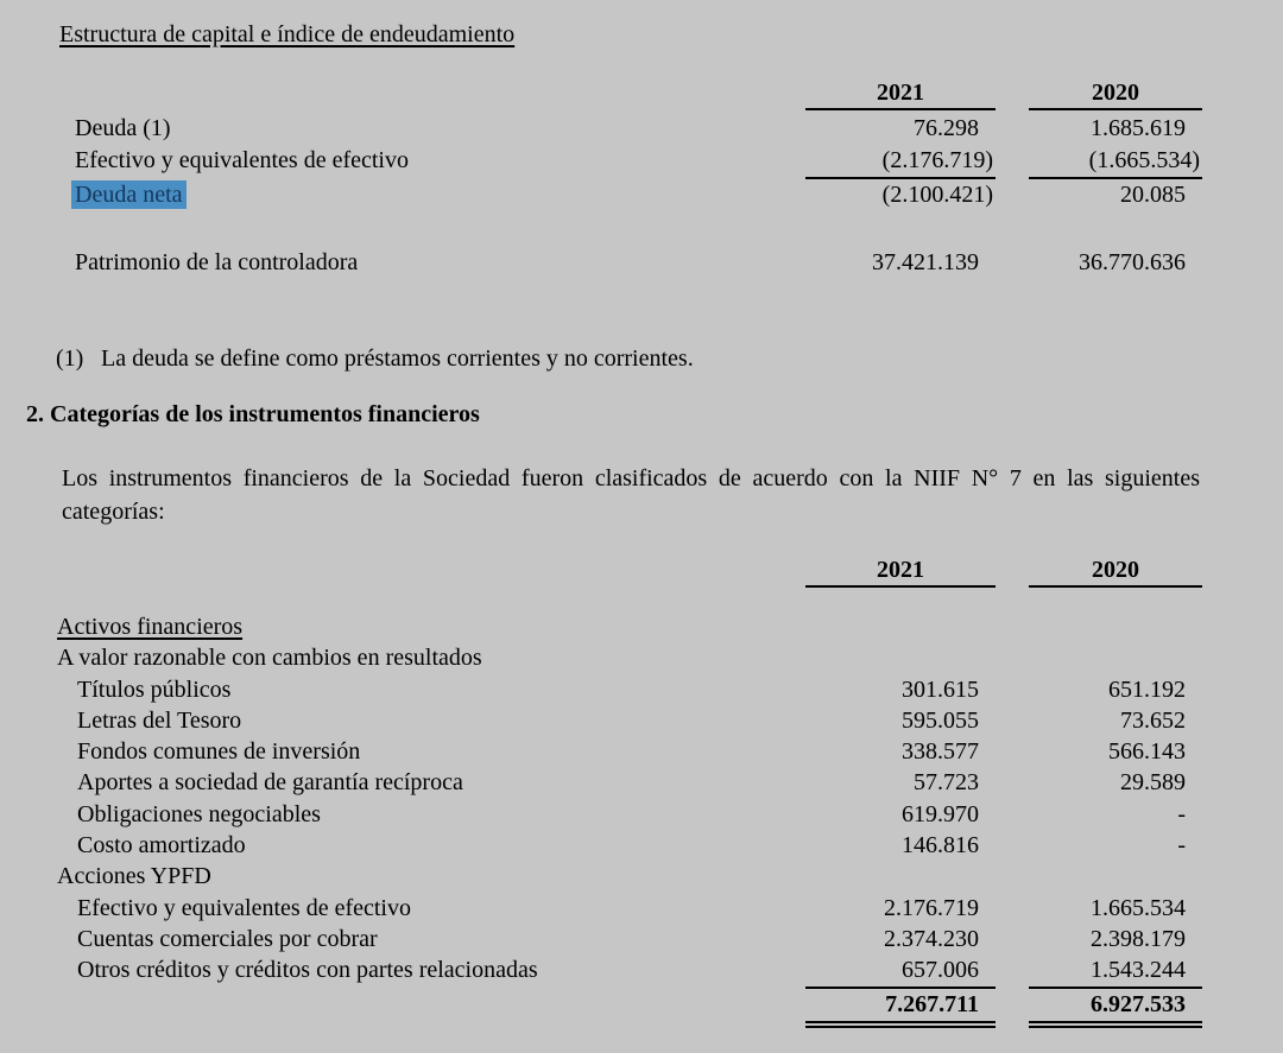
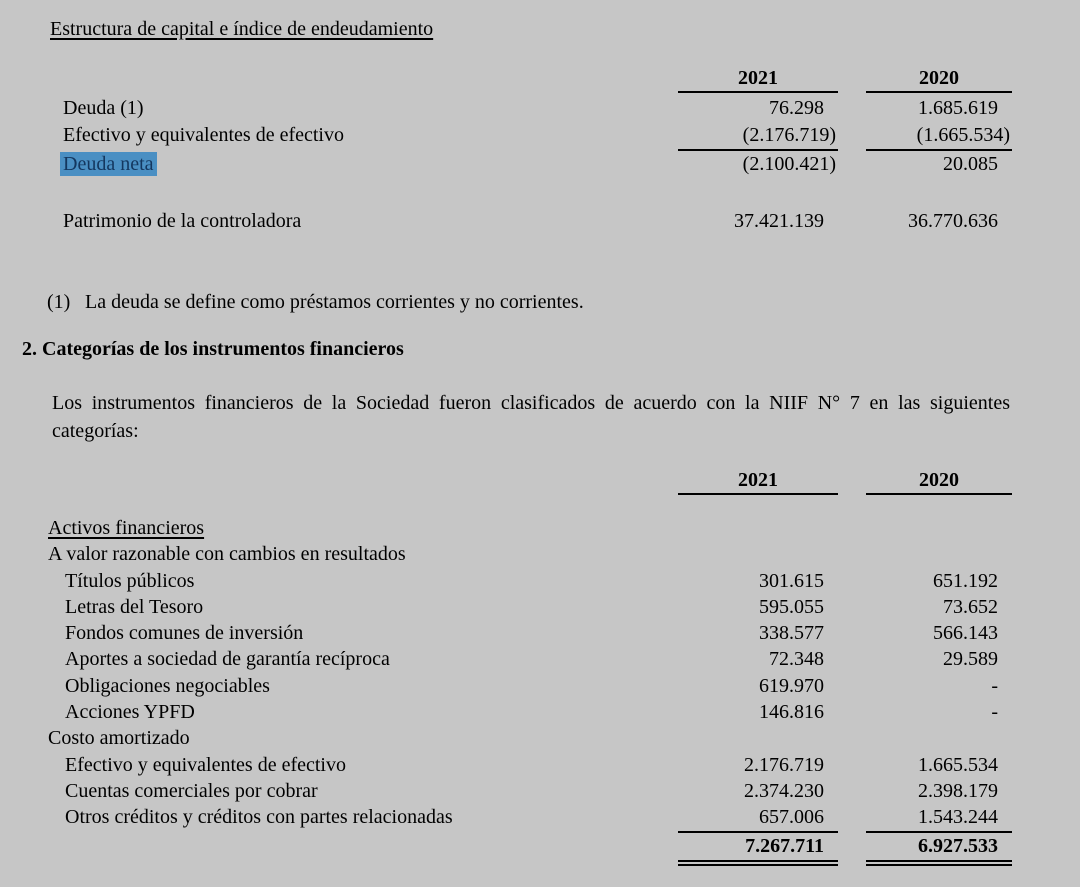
  Estructura de capital e índice de endeudamiento
  2021
  2020
  Deuda (1)
  76.298
  1.685.619
  Efectivo y equivalentes de efectivo
  (2.176.719)
  (1.665.534)
  Deuda neta
  (2.100.421)
  20.085
  Patrimonio de la controladora
  37.421.139
  36.770.636
  (1)
  La deuda se define como préstamos corrientes y no corrientes.
  2. Categorías de los instrumentos financieros
  Los instrumentos financieros de la Sociedad fueron clasificados de acuerdo con la NIIF N° 7 en las siguientes categorías:
  2021
  2020
  Activos financieros
  A valor razonable con cambios en resultados
  Títulos públicos
  301.615
  651.192
  Letras del Tesoro
  595.055
  73.652
  Fondos comunes de inversión
  338.577
  566.143
  Aportes a sociedad de garantía recíproca
- 57.723
+ 72.348
  29.589
  Obligaciones negociables
  619.970
  -
- Costo amortizado
+ Acciones YPFD
  146.816
  -
- Acciones YPFD
+ Costo amortizado
  Efectivo y equivalentes de efectivo
  2.176.719
  1.665.534
  Cuentas comerciales por cobrar
  2.374.230
  2.398.179
  Otros créditos y créditos con partes relacionadas
  657.006
  1.543.244
  7.267.711
  6.927.533
